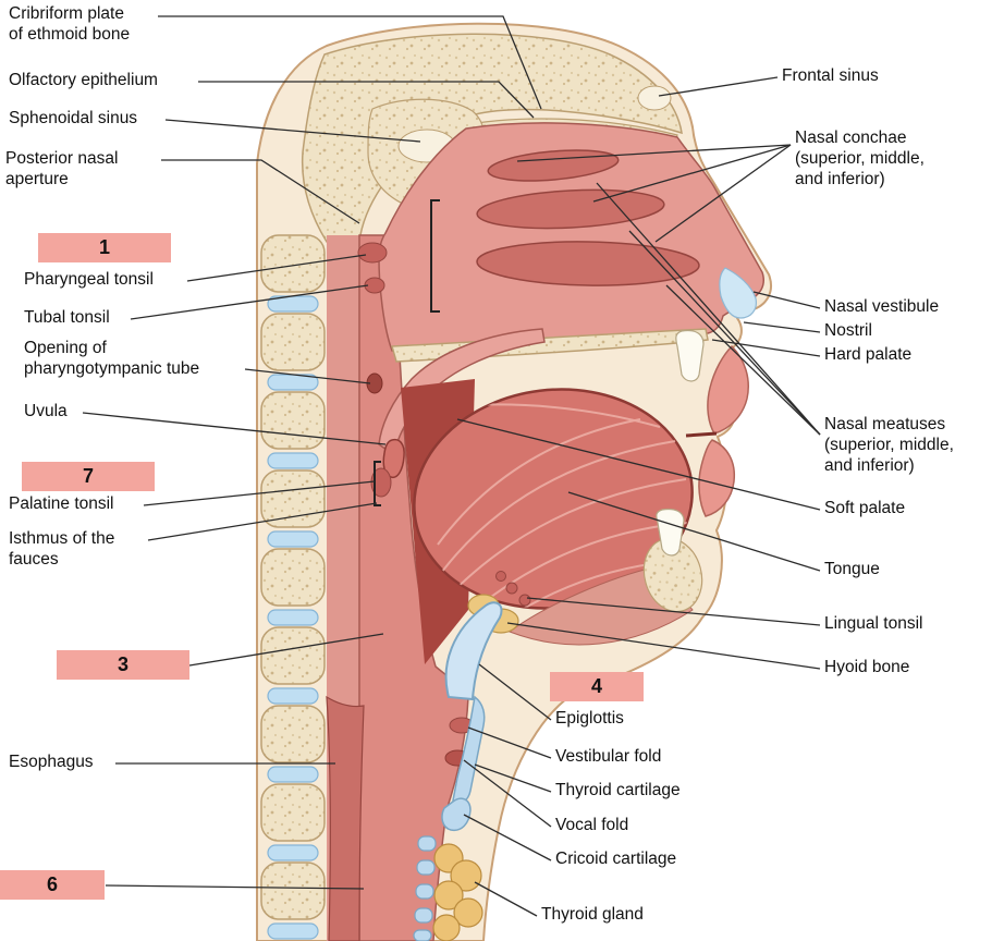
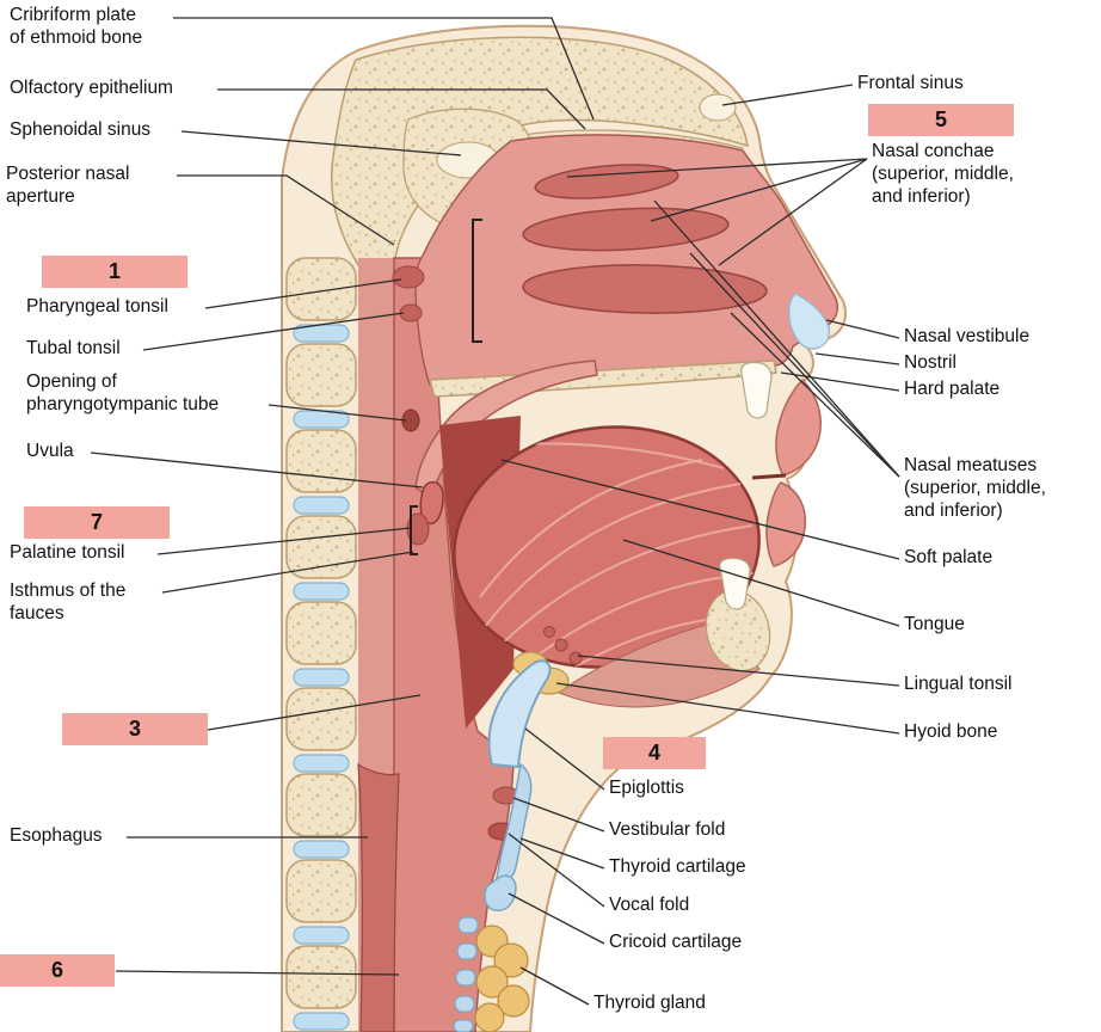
  Cribriform plate
  of ethmoid bone
  Olfactory epithelium
  Sphenoidal sinus
  Posterior nasal
  aperture
  Pharyngeal tonsil
  Tubal tonsil
  Opening of
  pharyngotympanic tube
  Uvula
  Palatine tonsil
  Isthmus of the
  fauces
  Esophagus
  Frontal sinus
  Nasal conchae
  (superior, middle,
  and inferior)
  Nasal vestibule
  Nostril
  Hard palate
  Nasal meatuses
  (superior, middle,
  and inferior)
  Soft palate
  Tongue
  Lingual tonsil
  Hyoid bone
  Epiglottis
  Vestibular fold
  Thyroid cartilage
  Vocal fold
  Cricoid cartilage
  Thyroid gland
  1
  7
  3
  4
+ 5
  6
